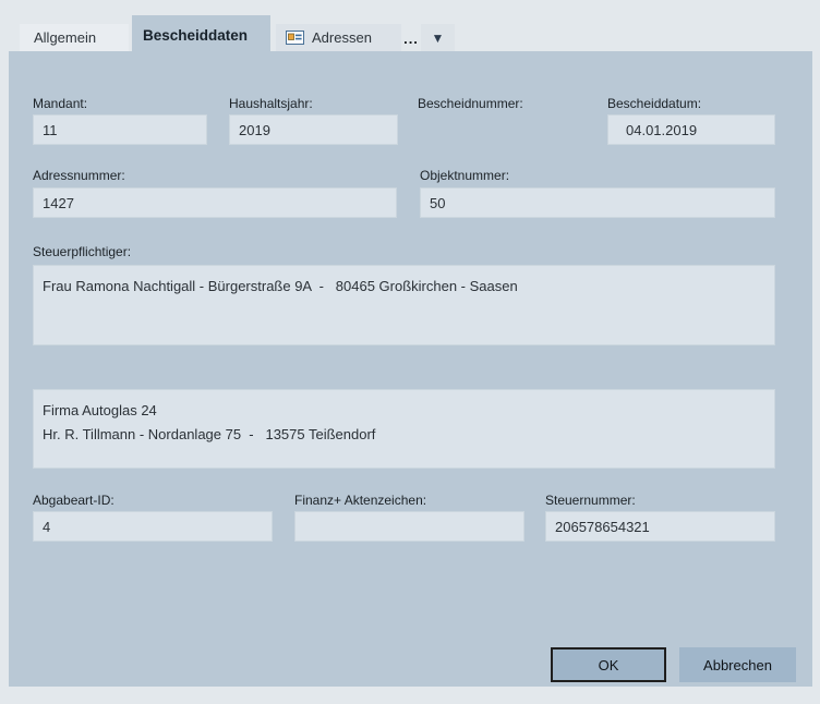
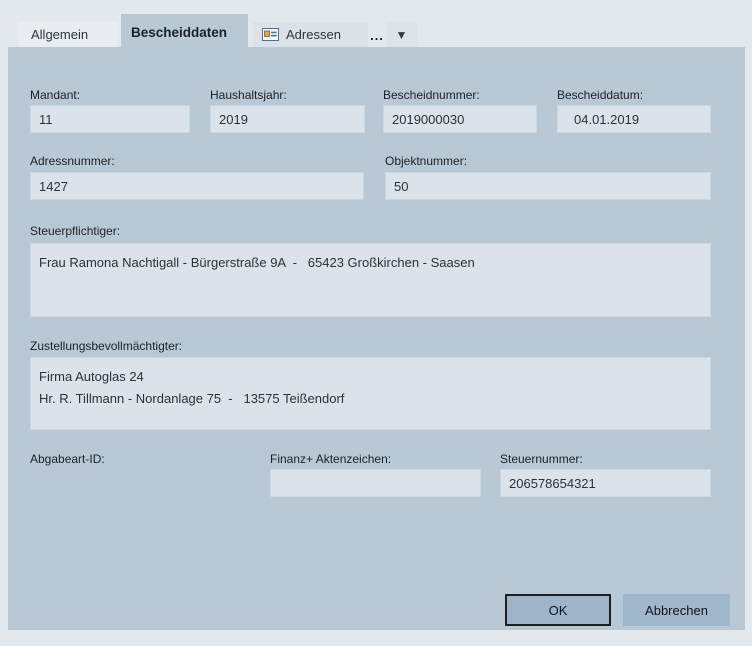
  Allgemein
  Bescheiddaten
  Adressen
  ...
  ▼
  Mandant:
  11
  Haushaltsjahr:
  2019
  Bescheidnummer:
+ 2019000030
  Bescheiddatum:
  04.01.2019
  Adressnummer:
  1427
  Objektnummer:
  50
  Steuerpflichtiger:
- Frau Ramona Nachtigall - Bürgerstraße 9A - 80465 Großkirchen - Saasen
+ Frau Ramona Nachtigall - Bürgerstraße 9A - 65423 Großkirchen - Saasen
+ Zustellungsbevollmächtigter:
  Firma Autoglas 24
  Hr. R. Tillmann - Nordanlage 75 - 13575 Teißendorf
  Abgabeart-ID:
- 4
  Finanz+ Aktenzeichen:
  Steuernummer:
  206578654321
  OK
  Abbrechen
